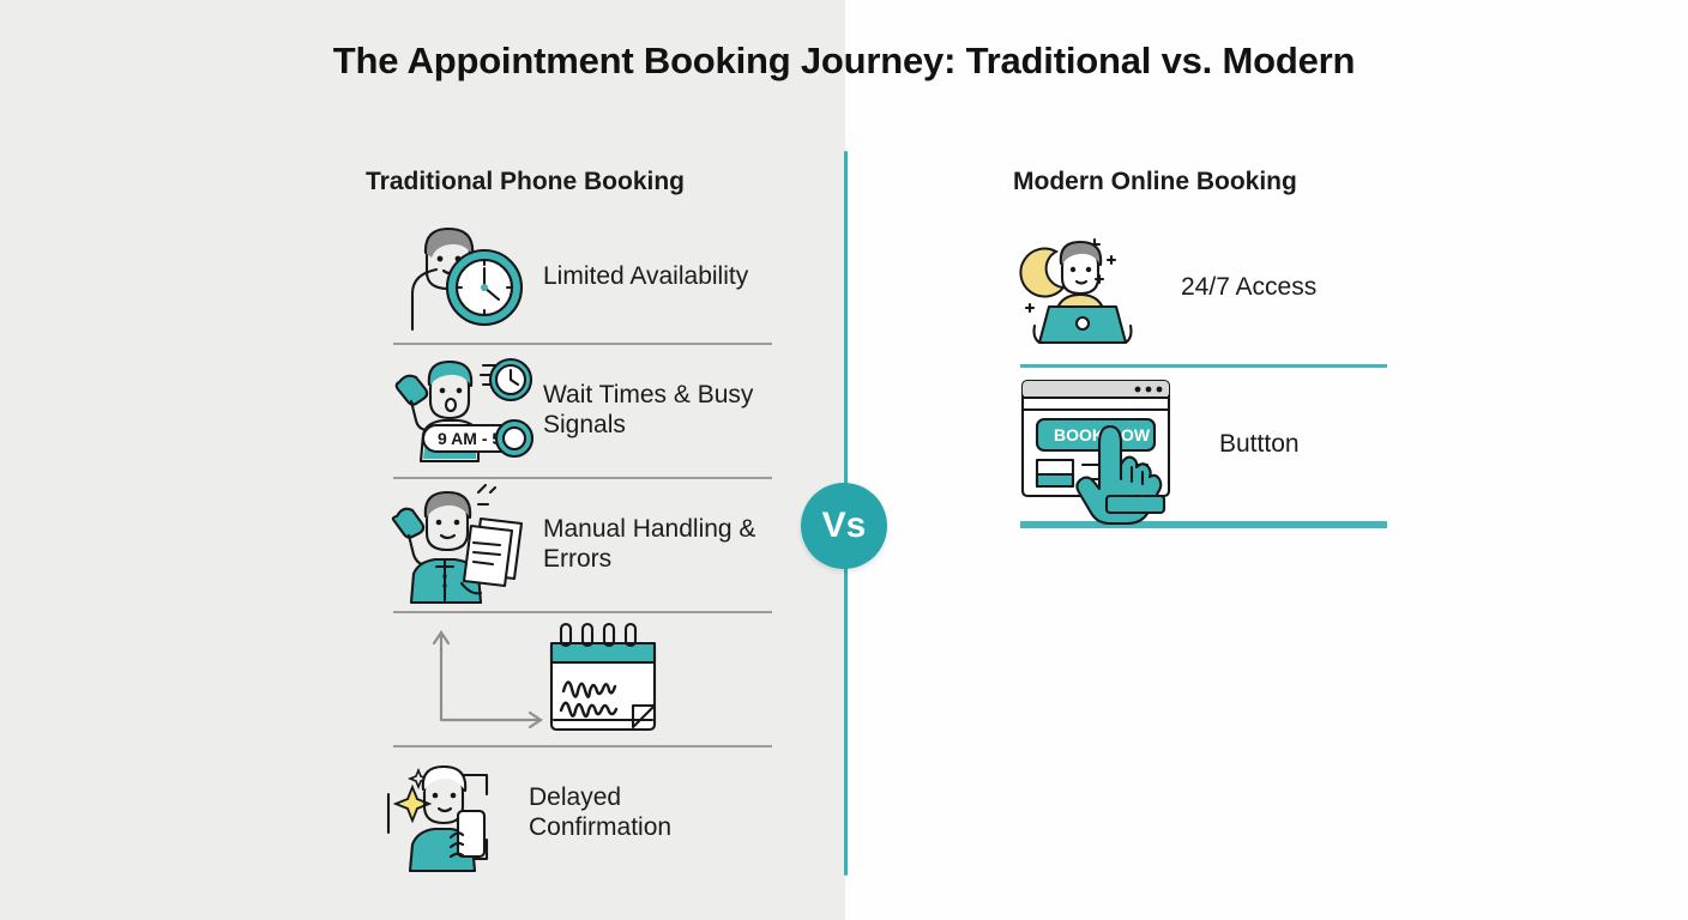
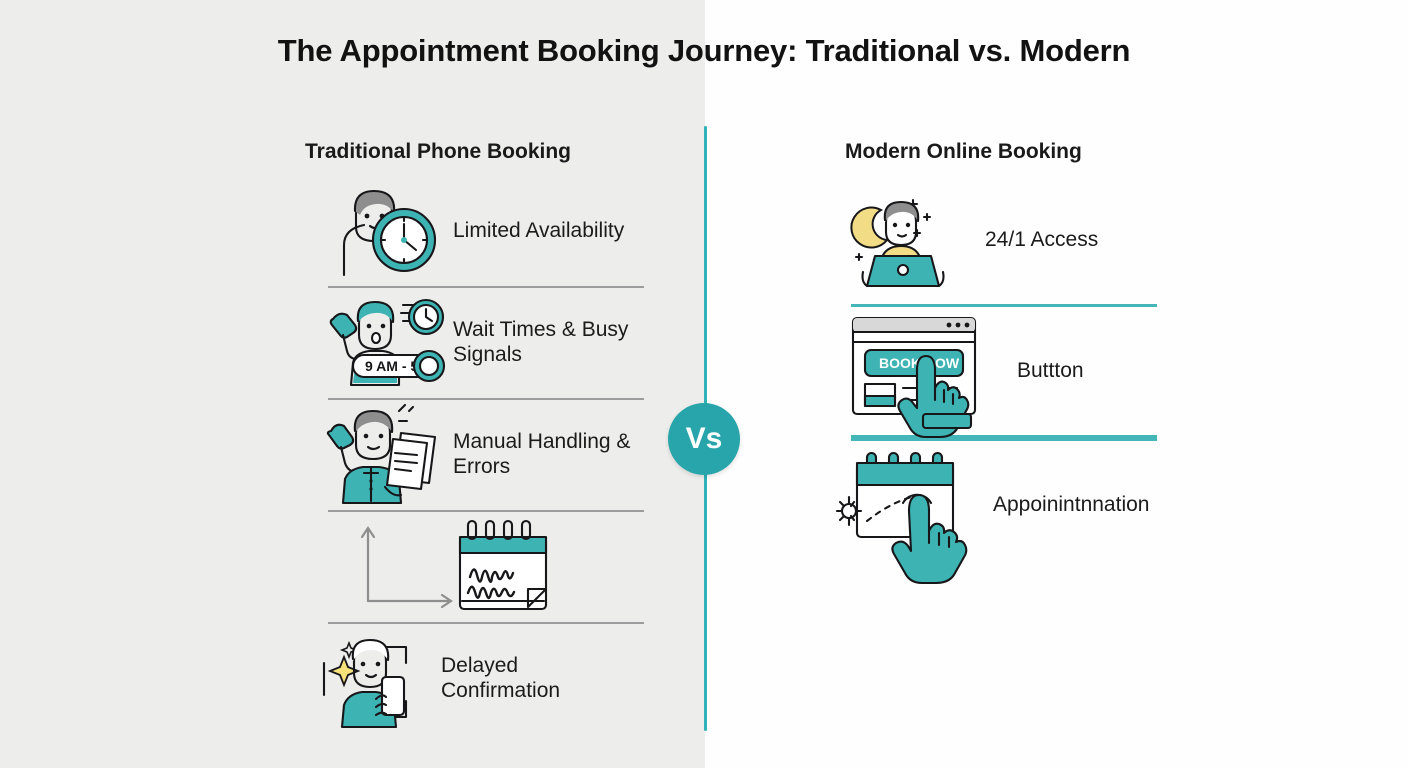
  The Appointment Booking Journey: Traditional vs. Modern
  Traditional Phone Booking
  Limited Availability
  Wait Times & Busy Signals
  Manual Handling & Errors
  Delayed Confirmation
  Modern Online Booking
- 24/7 Access
+ 24/1 Access
  BOOKOW
  Buttton
+ Appoinintnnation
  Vs
